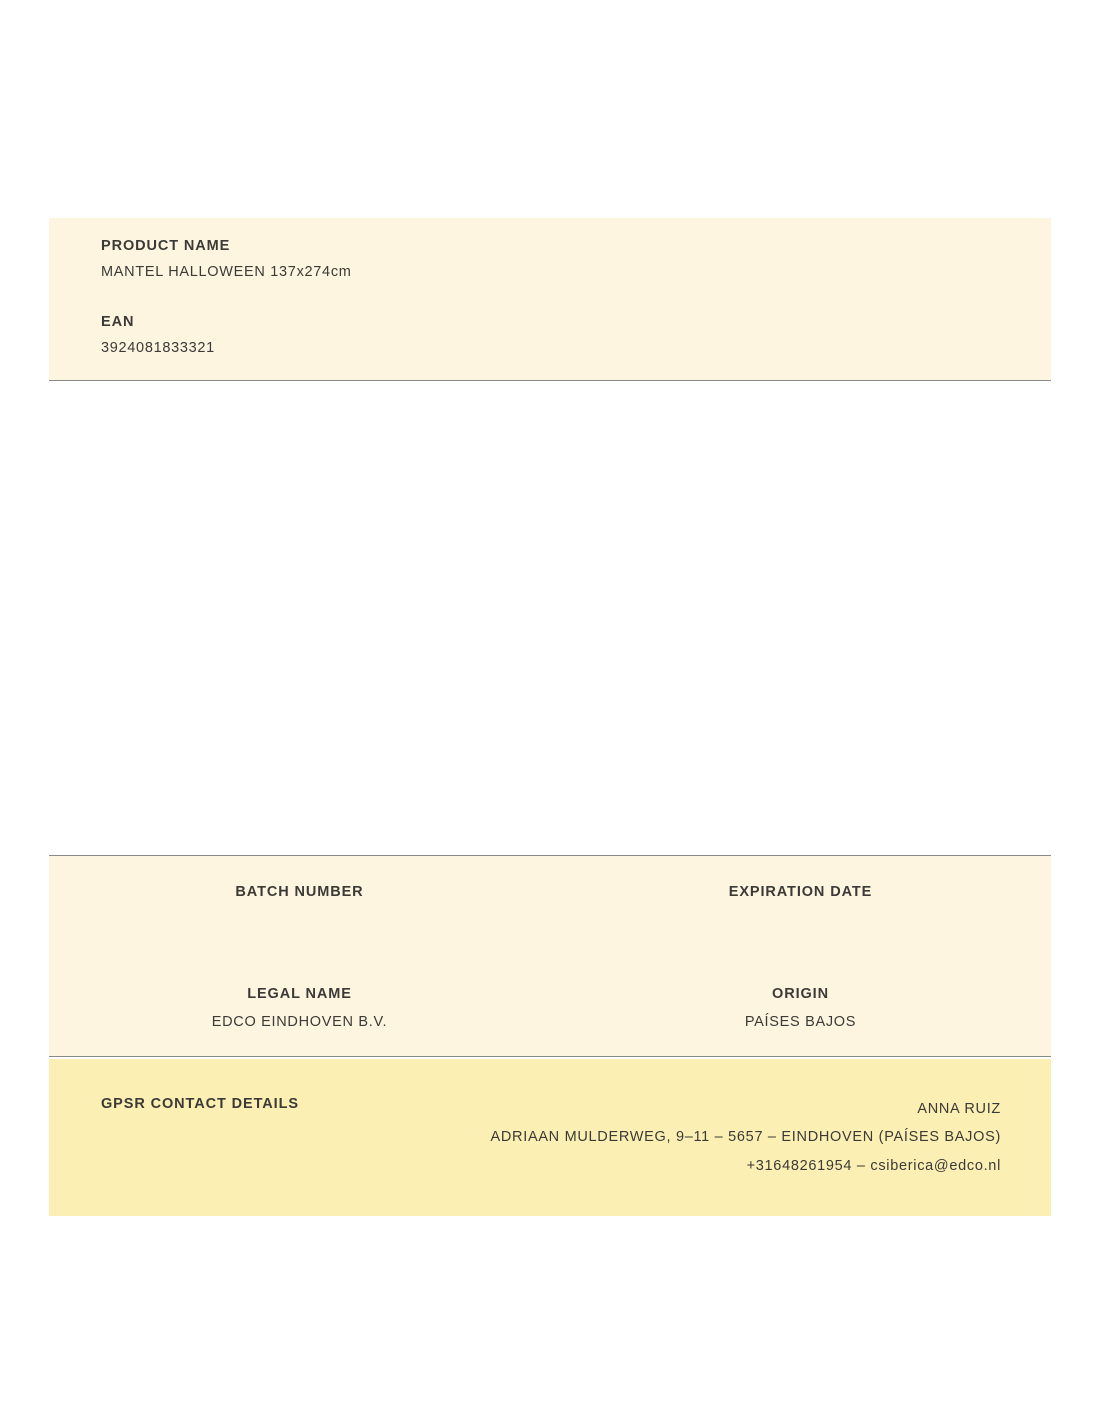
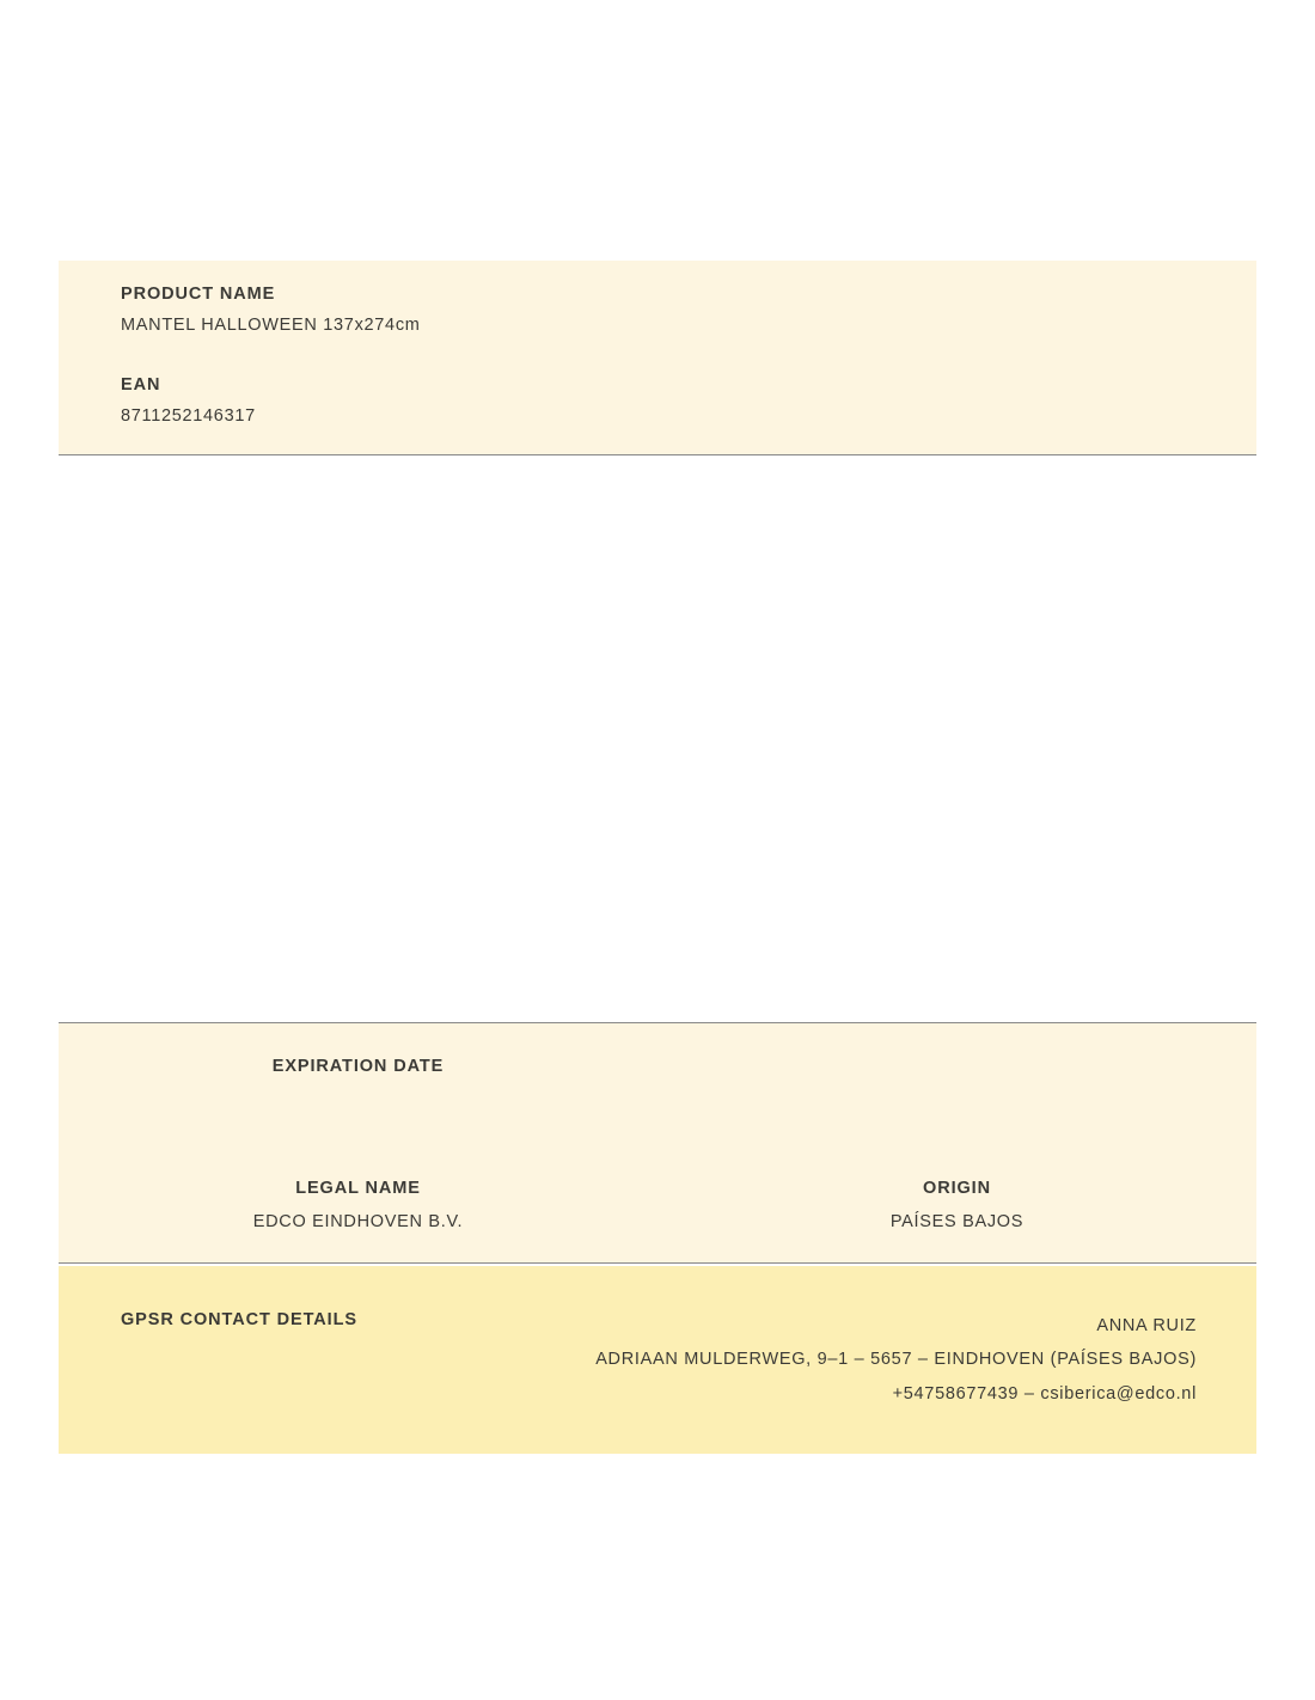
  PRODUCT NAME
  MANTEL HALLOWEEN 137x274cm
  EAN
- 3924081833321
+ 8711252146317
- BATCH NUMBER
  EXPIRATION DATE
  LEGAL NAME
  EDCO EINDHOVEN B.V.
  ORIGIN
  PAÍSES BAJOS
  GPSR CONTACT DETAILS
  ANNA RUIZ
- ADRIAAN MULDERWEG, 9–11 – 5657 – EINDHOVEN (PAÍSES BAJOS)
+ ADRIAAN MULDERWEG, 9–1 – 5657 – EINDHOVEN (PAÍSES BAJOS)
- +31648261954 – csiberica@edco.nl
+ +54758677439 – csiberica@edco.nl
